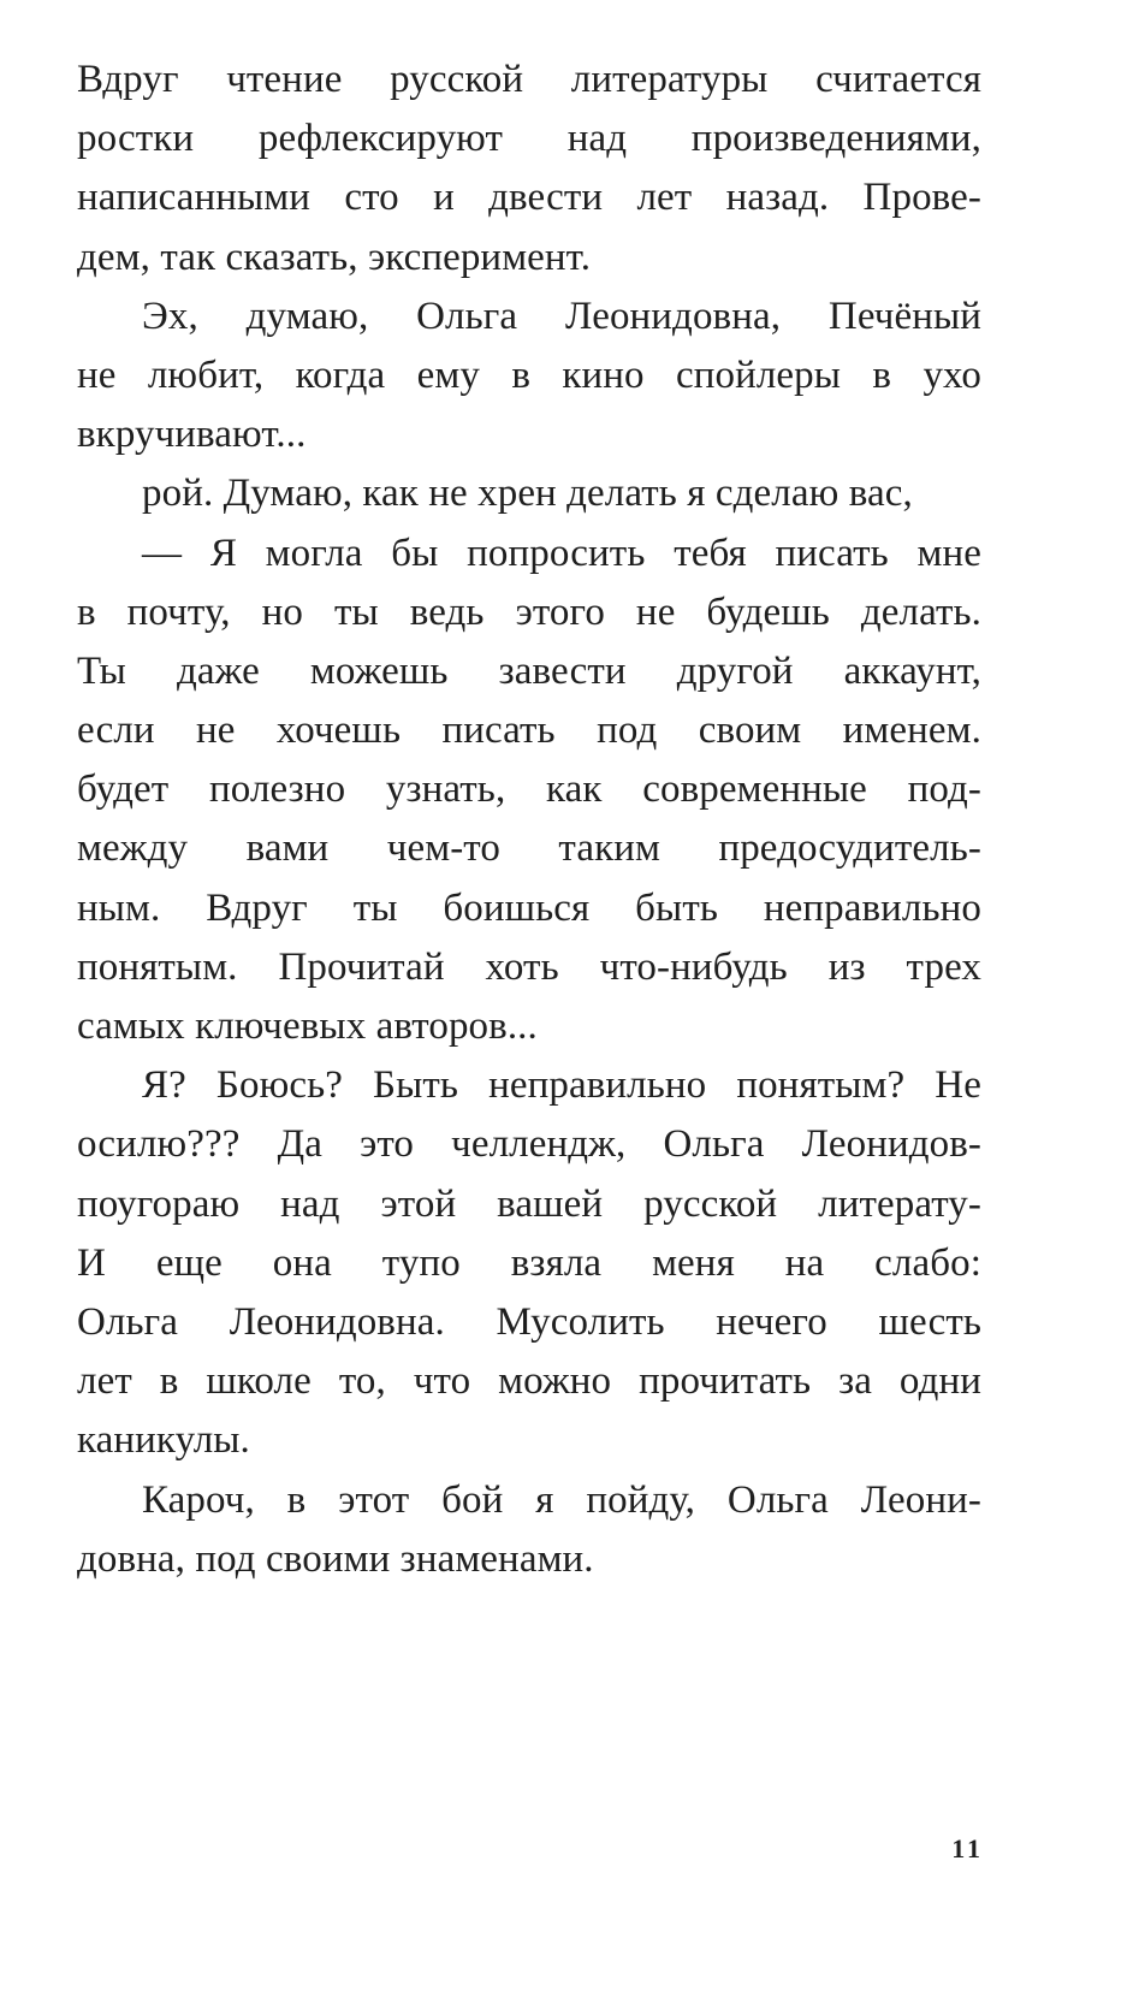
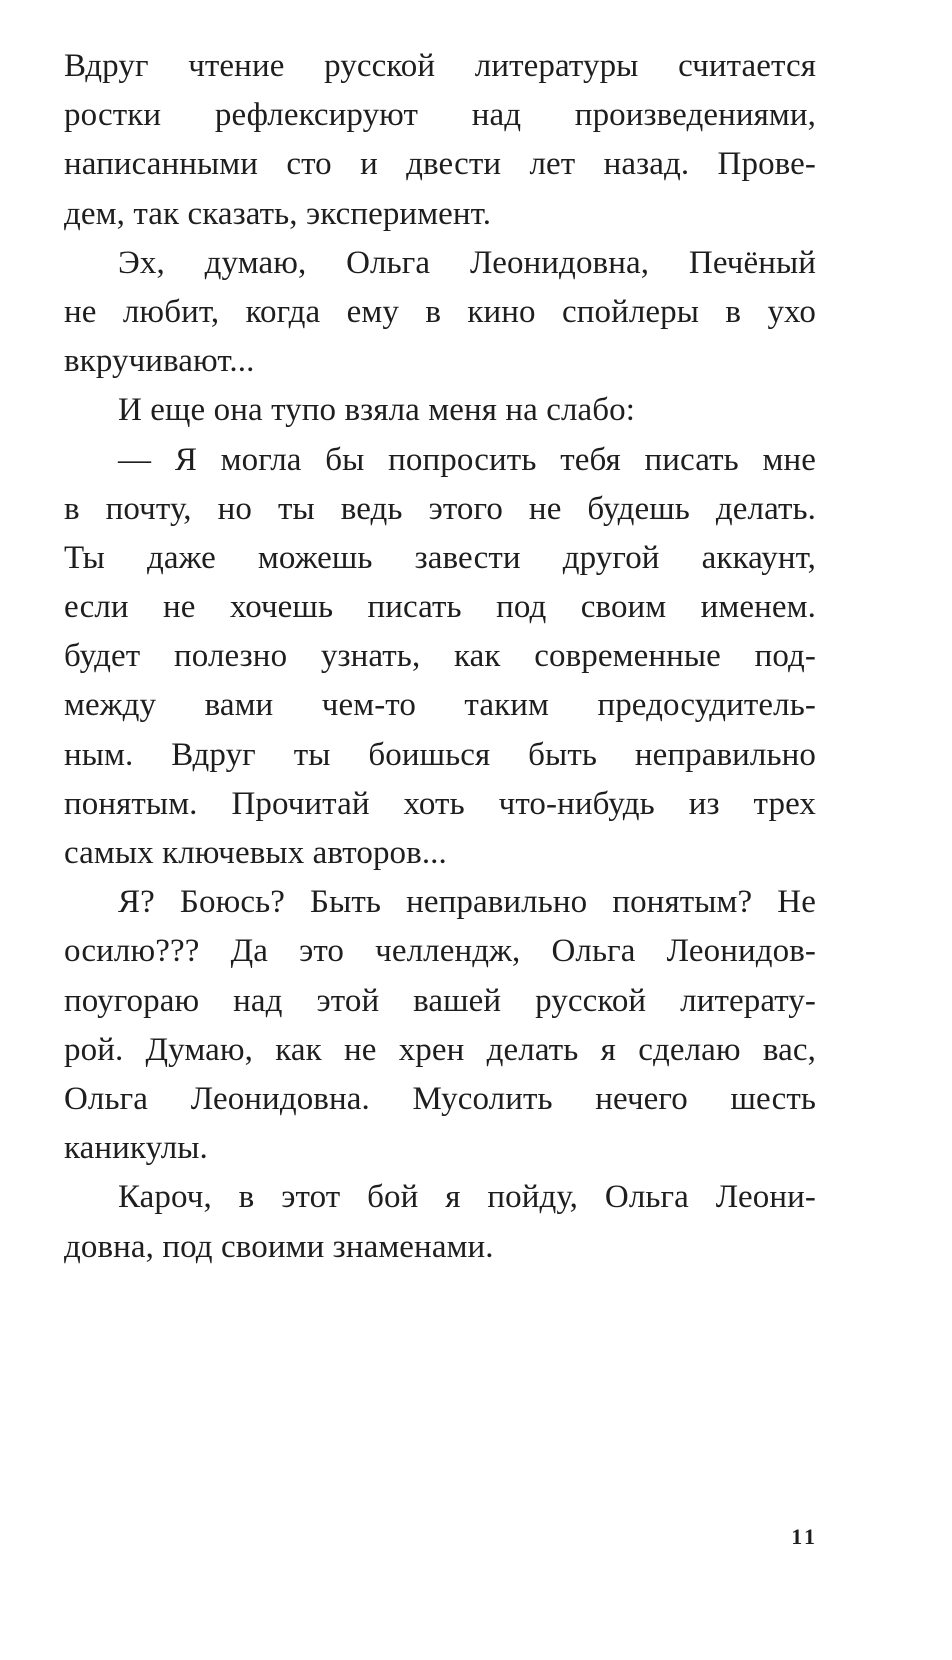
  Вдруг чтение русской литературы считается
  ростки рефлексируют над произведениями,
  написанными сто и двести лет назад. Прове-
  дем, так сказать, эксперимент.
  Эх, думаю, Ольга Леонидовна, Печёный
  не любит, когда ему в кино спойлеры в ухо
  вкручивают...
- рой. Думаю, как не хрен делать я сделаю вас,
+ И еще она тупо взяла меня на слабо:
  — Я могла бы попросить тебя писать мне
  в почту, но ты ведь этого не будешь делать.
  Ты даже можешь завести другой аккаунт,
  если не хочешь писать под своим именем.
  будет полезно узнать, как современные под-
  между вами чем-то таким предосудитель-
  ным. Вдруг ты боишься быть неправильно
  понятым. Прочитай хоть что-нибудь из трех
  самых ключевых авторов...
  Я? Боюсь? Быть неправильно понятым? Не
  осилю??? Да это челлендж, Ольга Леонидов-
  поугораю над этой вашей русской литерату-
- И еще она тупо взяла меня на слабо:
+ рой. Думаю, как не хрен делать я сделаю вас,
  Ольга Леонидовна. Мусолить нечего шесть
- лет в школе то, что можно прочитать за одни
  каникулы.
  Кароч, в этот бой я пойду, Ольга Леони-
  довна, под своими знаменами.
  11
